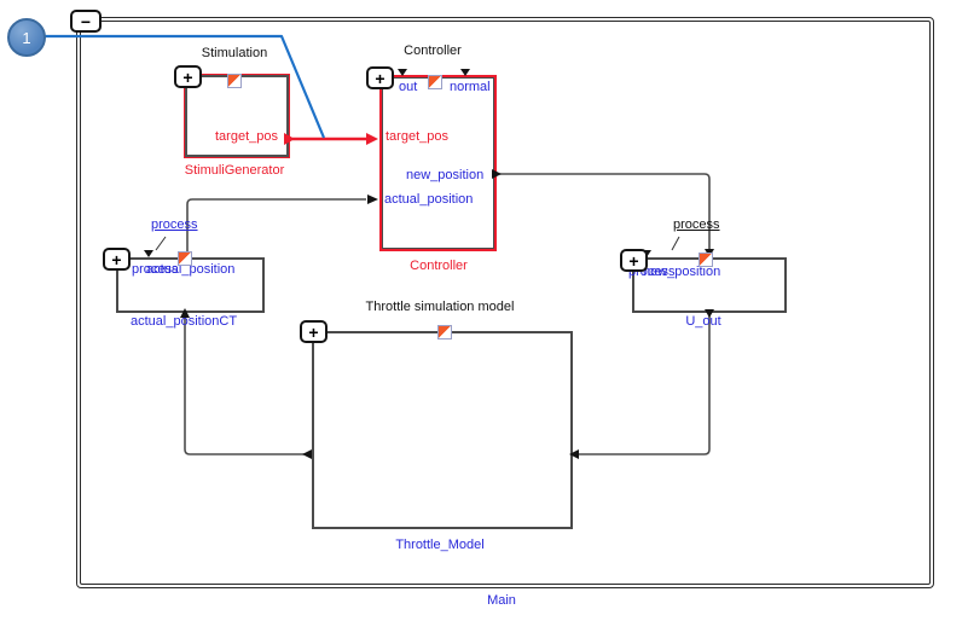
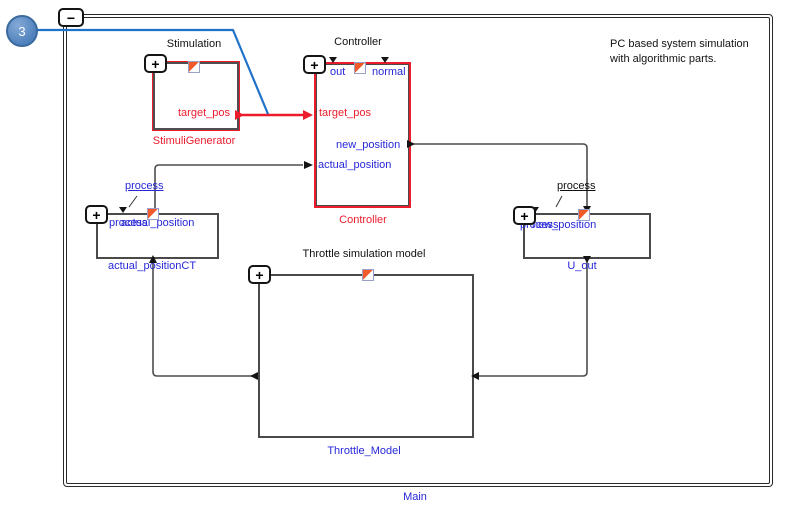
- 1
+ 3
  −
  +
  +
  +
  +
  +
  Stimulation
  Controller
  Throttle simulation model
+ PC based system simulation
+ with algorithmic parts.
  StimuliGenerator
  Controller
  actual_positionCT
  U_out
  Throttle_Model
  Main
  target_pos
  out
  normal
  target_pos
  new_position
  actual_position
  process
  process
  actual_position
  process
  process
  new_position
